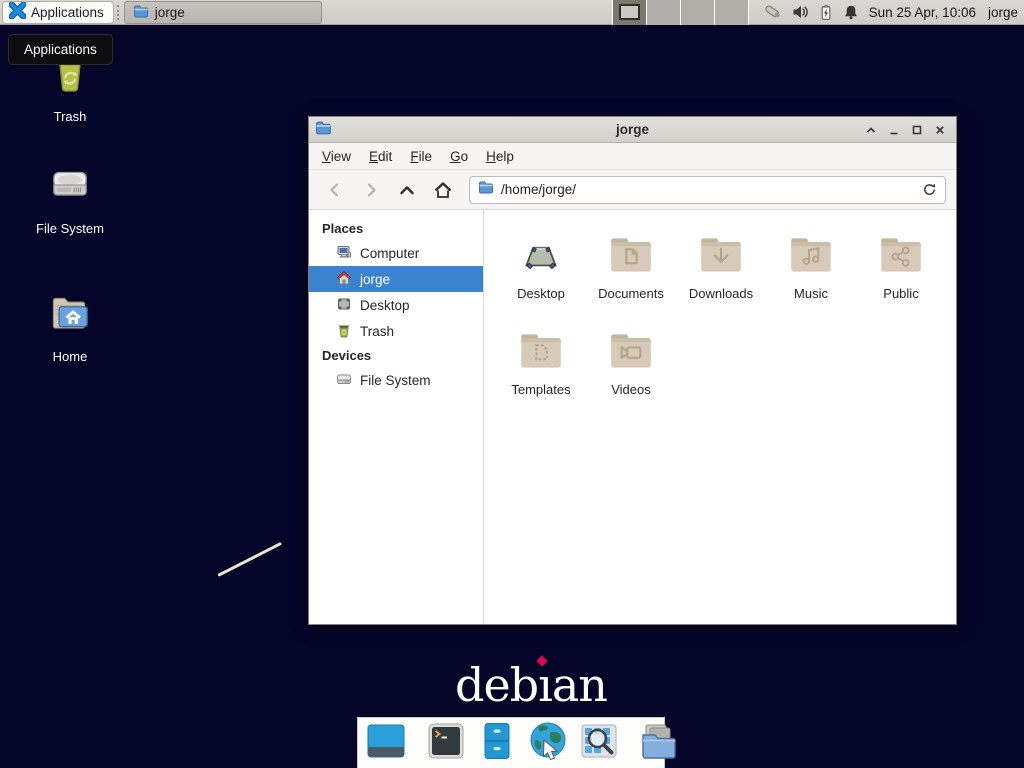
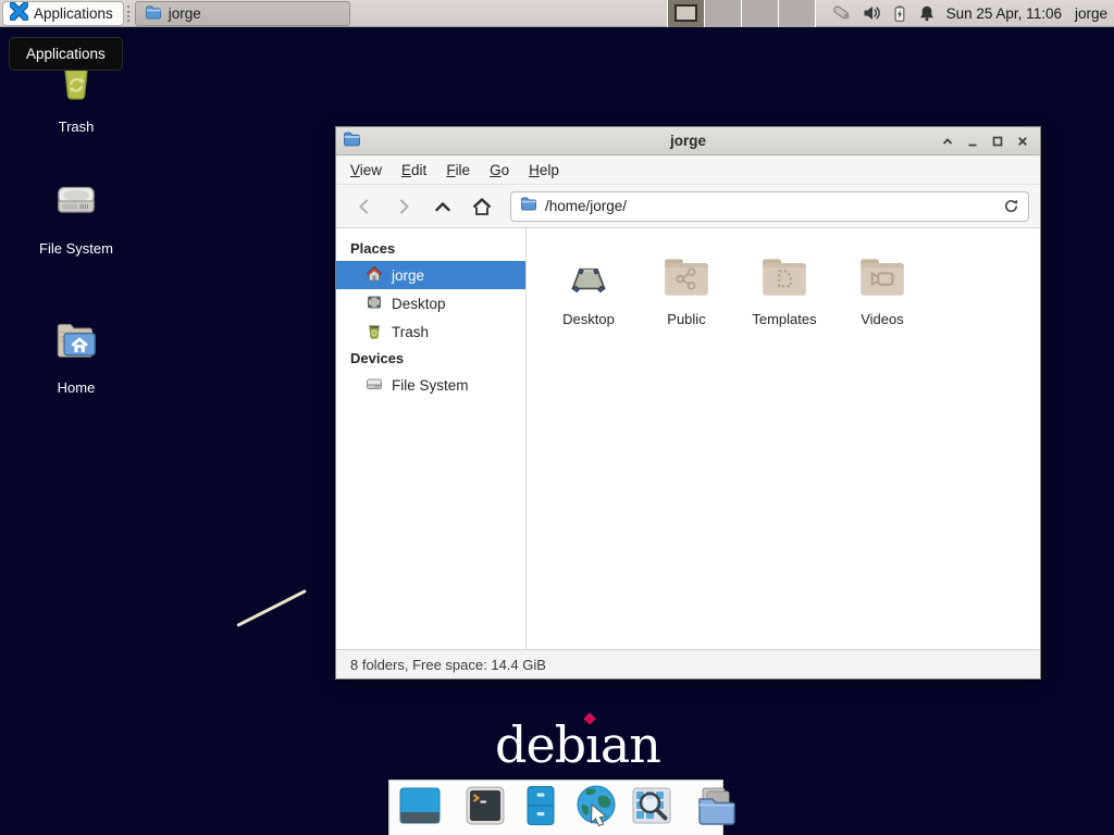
  Applications
  jorge
- Sun 25 Apr, 10:06
+ Sun 25 Apr, 11:06
  jorge
  Applications
  Trash
  File System
  Home
  jorge
  View
  Edit
  File
  Go
  Help
  /home/jorge/
  Places
- Computer
  jorge
  Desktop
  Trash
  Devices
  File System
  Desktop
- Documents
- Downloads
- Music
  Public
  Templates
  Videos
+ 8 folders, Free space: 14.4 GiB
  debıan
